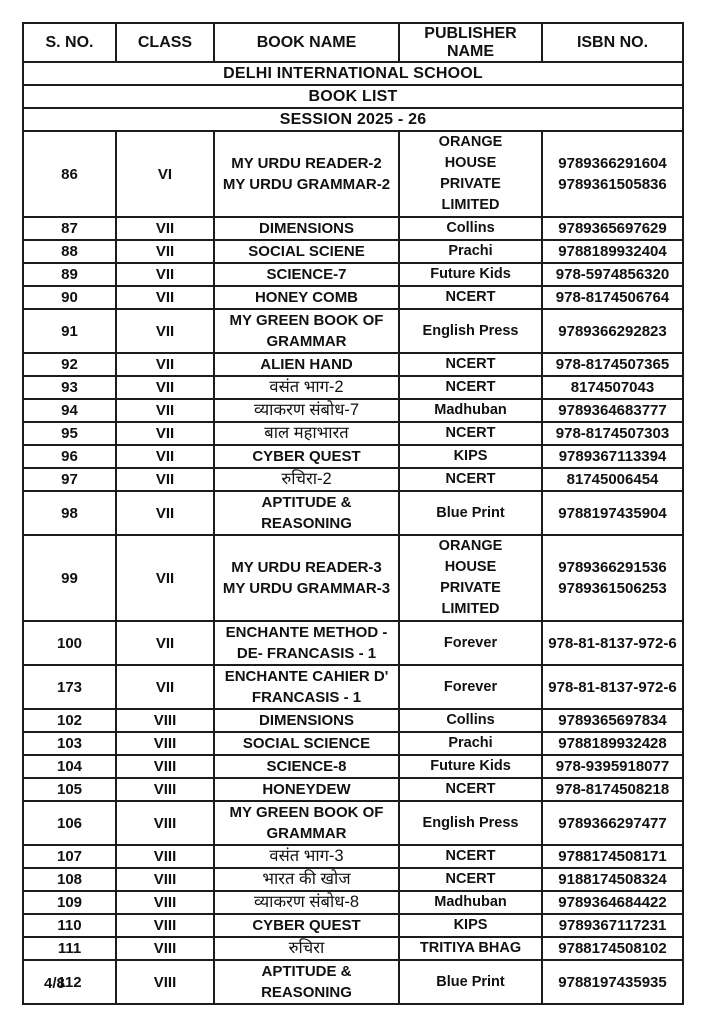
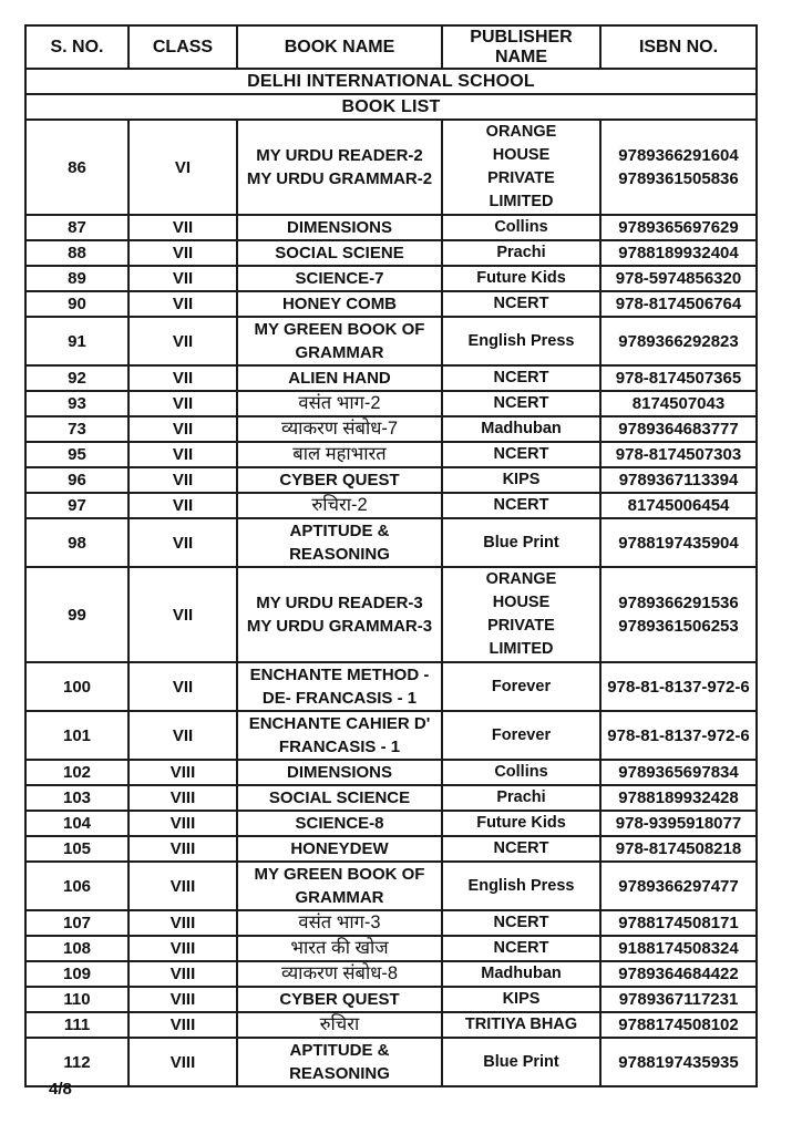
  DELHI INTERNATIONAL SCHOOL
  BOOK LIST
- SESSION 2025 - 26
  S. NO.	CLASS	BOOK NAME	PUBLISHER NAME	ISBN NO.
  86	VI	MY URDU READER-2 MY URDU GRAMMAR-2	ORANGE HOUSE PRIVATE LIMITED	9789366291604 9789361505836
  87	VII	DIMENSIONS	Collins	9789365697629
  88	VII	SOCIAL SCIENE	Prachi	9788189932404
  89	VII	SCIENCE-7	Future Kids	978-5974856320
  90	VII	HONEY COMB	NCERT	978-8174506764
  91	VII	MY GREEN BOOK OF GRAMMAR	English Press	9789366292823
  92	VII	ALIEN HAND	NCERT	978-8174507365
  93	VII	वसंत भाग-2	NCERT	8174507043
- 94	VII	व्याकरण संबोध-7	Madhuban	9789364683777
+ 73	VII	व्याकरण संबोध-7	Madhuban	9789364683777
  95	VII	बाल महाभारत	NCERT	978-8174507303
  96	VII	CYBER QUEST	KIPS	9789367113394
  97	VII	रुचिरा-2	NCERT	81745006454
  98	VII	APTITUDE & REASONING	Blue Print	9788197435904
  99	VII	MY URDU READER-3 MY URDU GRAMMAR-3	ORANGE HOUSE PRIVATE LIMITED	9789366291536 9789361506253
  100	VII	ENCHANTE METHOD - DE- FRANCASIS - 1	Forever	978-81-8137-972-6
- 173	VII	ENCHANTE CAHIER D' FRANCASIS - 1	Forever	978-81-8137-972-6
+ 101	VII	ENCHANTE CAHIER D' FRANCASIS - 1	Forever	978-81-8137-972-6
  102	VIII	DIMENSIONS	Collins	9789365697834
  103	VIII	SOCIAL SCIENCE	Prachi	9788189932428
  104	VIII	SCIENCE-8	Future Kids	978-9395918077
  105	VIII	HONEYDEW	NCERT	978-8174508218
  106	VIII	MY GREEN BOOK OF GRAMMAR	English Press	9789366297477
  107	VIII	वसंत भाग-3	NCERT	9788174508171
  108	VIII	भारत की खोज	NCERT	9188174508324
  109	VIII	व्याकरण संबोध-8	Madhuban	9789364684422
  110	VIII	CYBER QUEST	KIPS	9789367117231
  111	VIII	रुचिरा	TRITIYA BHAG	9788174508102
  112	VIII	APTITUDE & REASONING	Blue Print	9788197435935
  4/8
